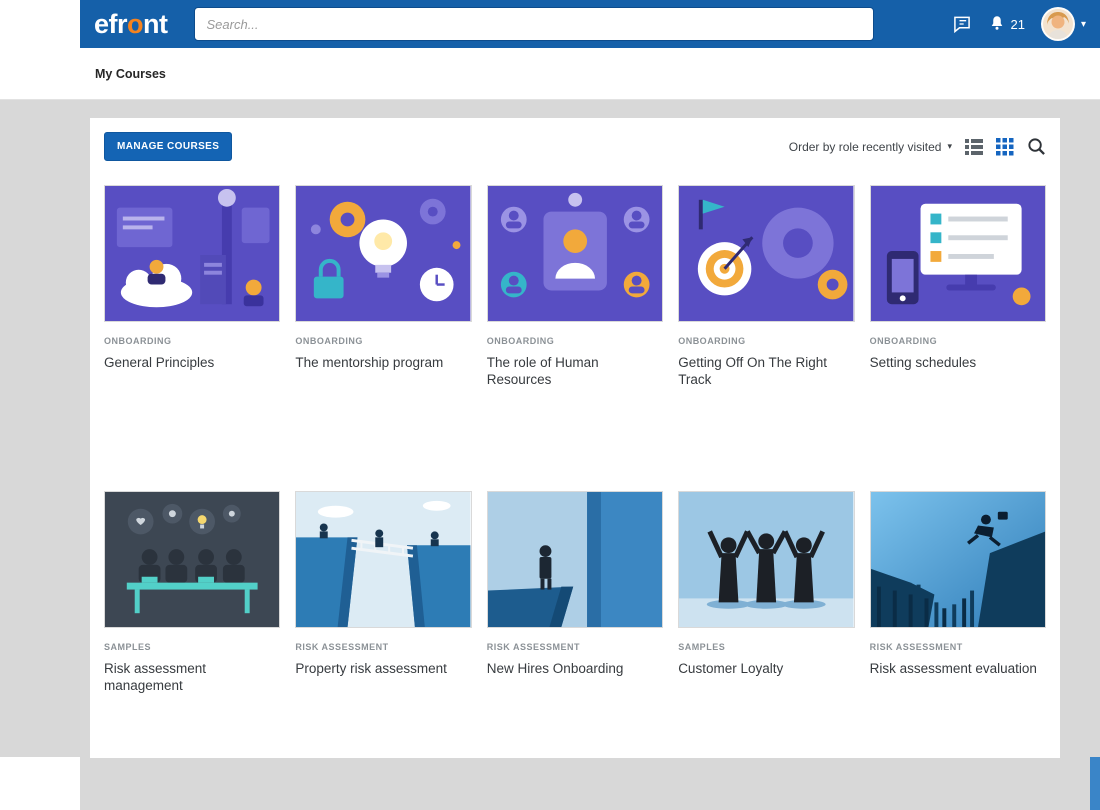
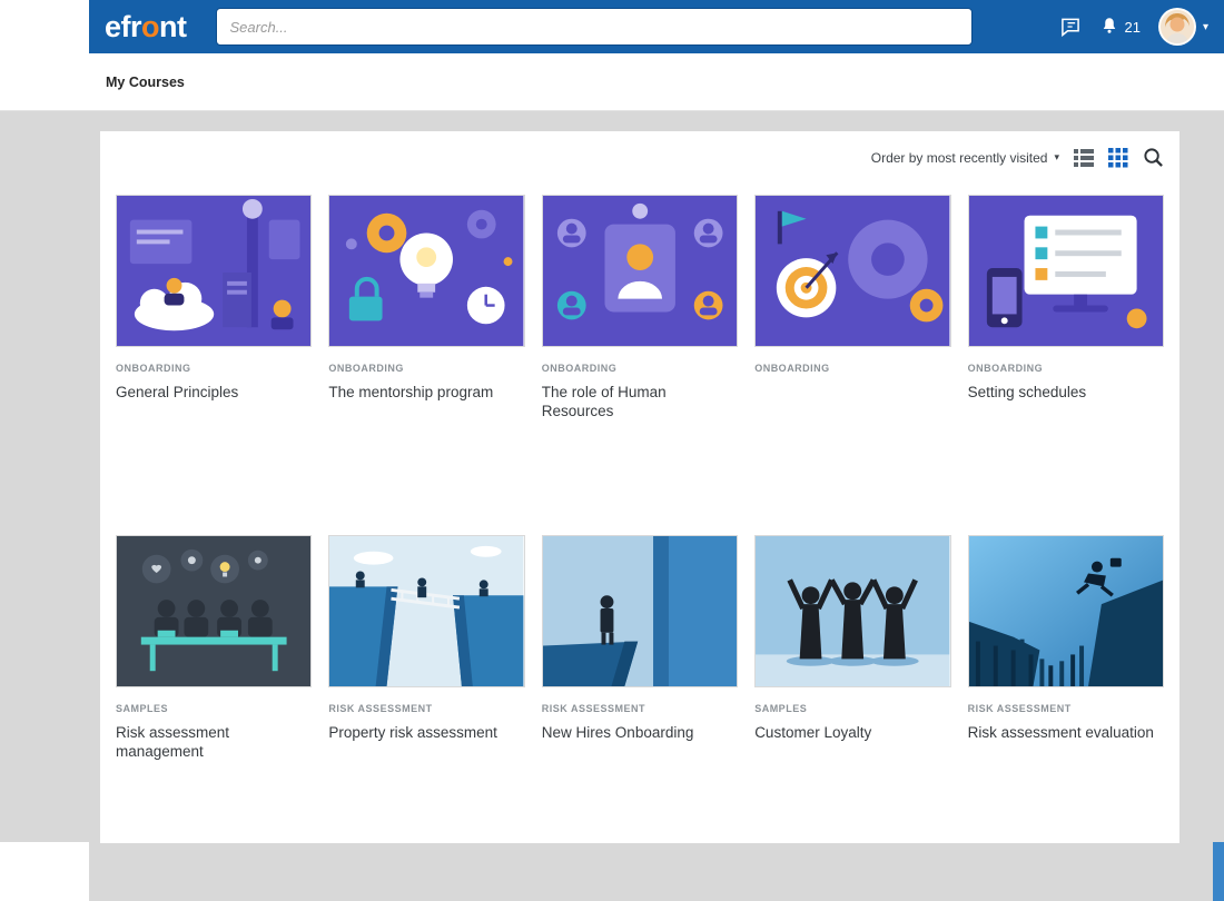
  efront
  Search...
  21
  ▾
  My Courses
- MANAGE COURSES
- Order by role recently visited
+ Order by most recently visited
  ▾
  ONBOARDING
  General Principles
  ONBOARDING
  The mentorship program
  ONBOARDING
  The role of Human Resources
  ONBOARDING
- Getting Off On The Right Track
  ONBOARDING
  Setting schedules
  SAMPLES
  Risk assessment management
  RISK ASSESSMENT
  Property risk assessment
  RISK ASSESSMENT
  New Hires Onboarding
  SAMPLES
  Customer Loyalty
  RISK ASSESSMENT
  Risk assessment evaluation
